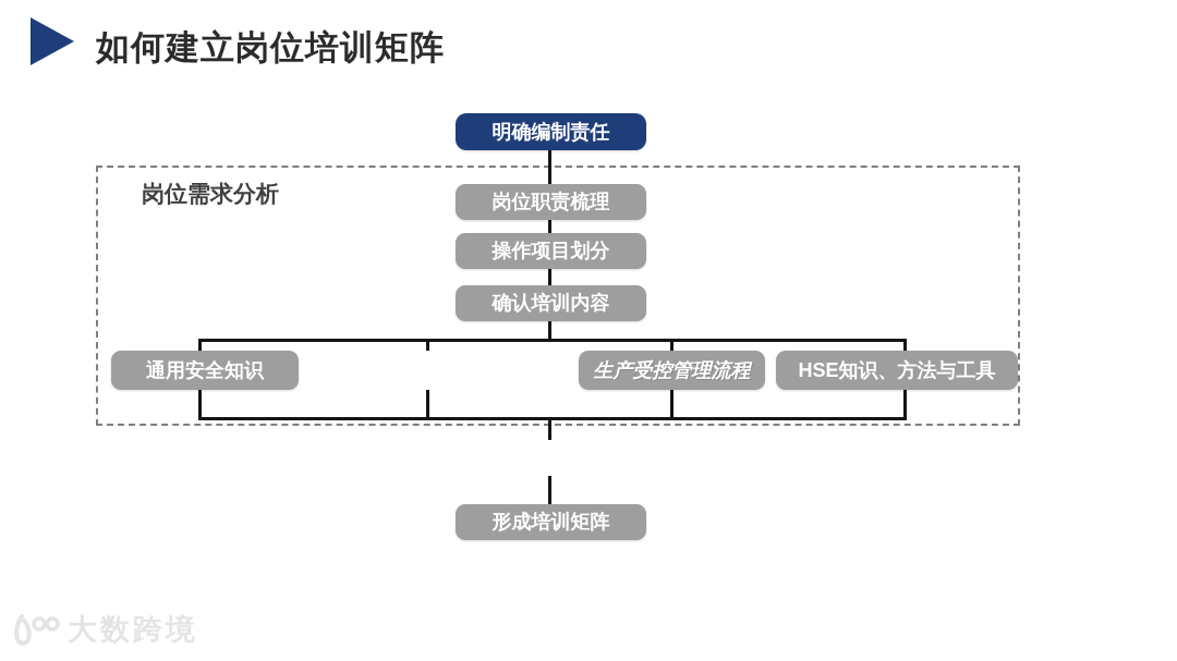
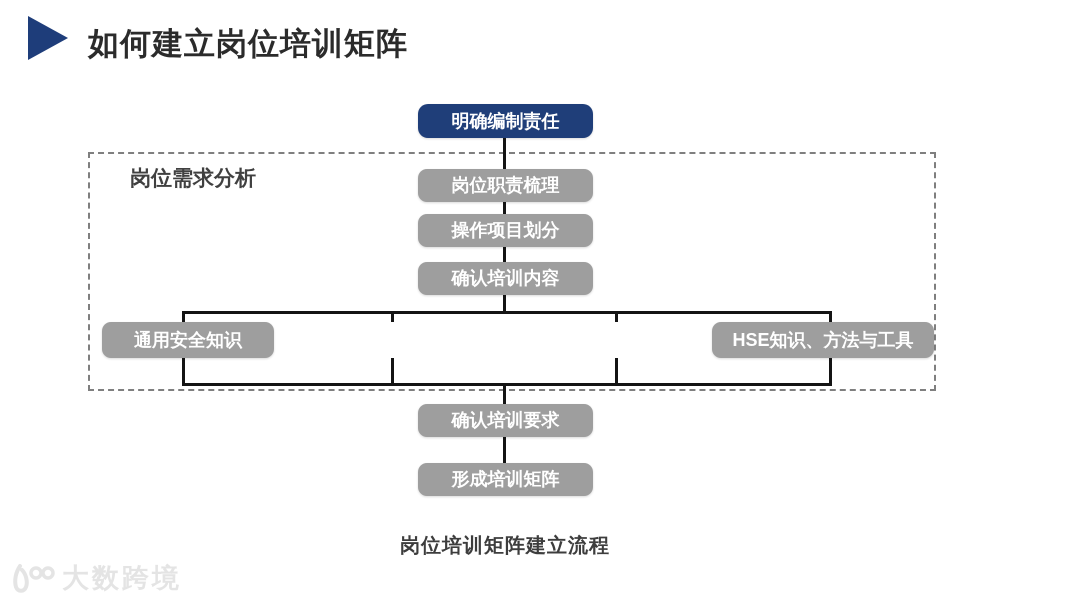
  如何建立岗位培训矩阵
  明确编制责任
  岗位需求分析
  岗位职责梳理
  操作项目划分
  确认培训内容
  通用安全知识
- 生产受控管理流程
  HSE知识、方法与工具
+ 确认培训要求
  形成培训矩阵
+ 岗位培训矩阵建立流程
  大数跨境
